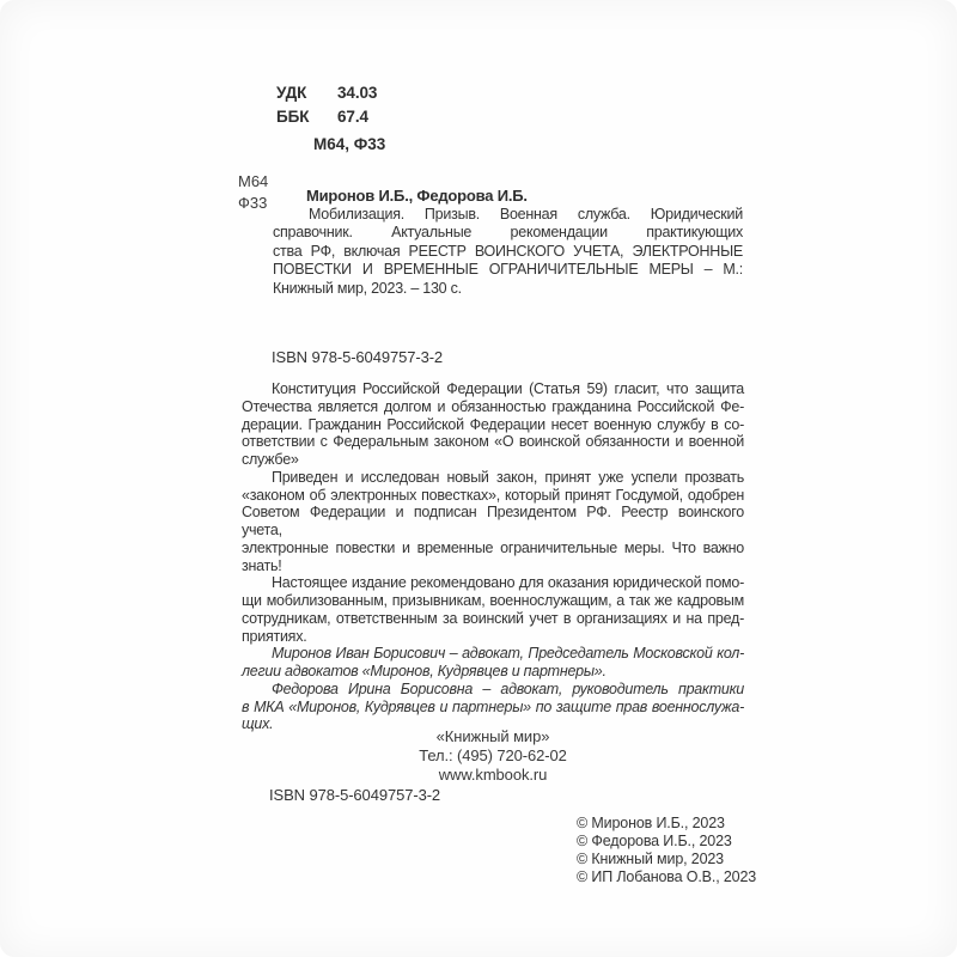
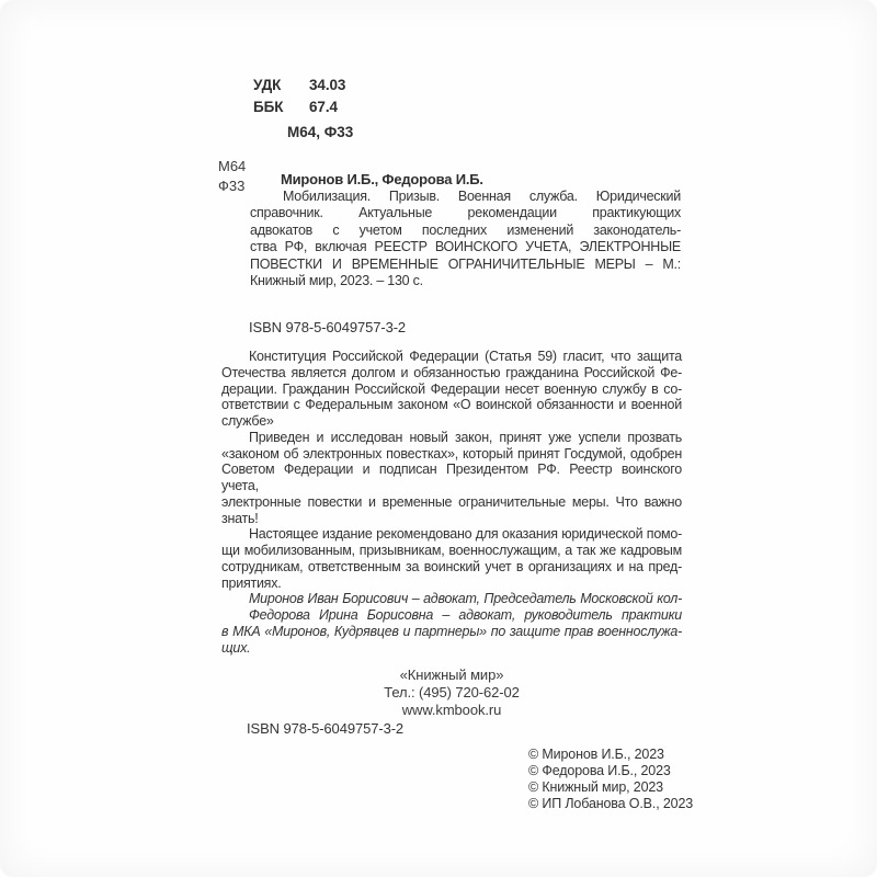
  УДК 34.03
  ББК 67.4
  М64, Ф33
  М64
  Ф33
  Миронов И.Б., Федорова И.Б.
  Мобилизация. Призыв. Военная служба. Юридический
  справочник. Актуальные рекомендации практикующих
+ адвокатов с учетом последних изменений законодатель-
  ства РФ, включая РЕЕСТР ВОИНСКОГО УЧЕТА, ЭЛЕКТРОННЫЕ
  ПОВЕСТКИ И ВРЕМЕННЫЕ ОГРАНИЧИТЕЛЬНЫЕ МЕРЫ – М.:
  Книжный мир, 2023. – 130 с.
  ISBN 978-5-6049757-3-2
  Конституция Российской Федерации (Статья 59) гласит, что защита
  Отечества является долгом и обязанностью гражданина Российской Фе-
  дерации. Гражданин Российской Федерации несет военную службу в со-
  ответствии с Федеральным законом «О воинской обязанности и военной
  службе»
  Приведен и исследован новый закон, принят уже успели прозвать
  «законом об электронных повестках», который принят Госдумой, одобрен
  Советом Федерации и подписан Президентом РФ. Реестр воинского учета,
  электронные повестки и временные ограничительные меры. Что важно
  знать!
  Настоящее издание рекомендовано для оказания юридической помо-
  щи мобилизованным, призывникам, военнослужащим, а так же кадровым
  сотрудникам, ответственным за воинский учет в организациях и на пред-
  приятиях.
  Миронов Иван Борисович – адвокат, Председатель Московской кол-
- легии адвокатов «Миронов, Кудрявцев и партнеры».
  Федорова Ирина Борисовна – адвокат, руководитель практики
  в МКА «Миронов, Кудрявцев и партнеры» по защите прав военнослужа-
  щих.
  «Книжный мир»
  Тел.: (495) 720-62-02
  www.kmbook.ru
  ISBN 978-5-6049757-3-2
  © Миронов И.Б., 2023
  © Федорова И.Б., 2023
  © Книжный мир, 2023
  © ИП Лобанова О.В., 2023
